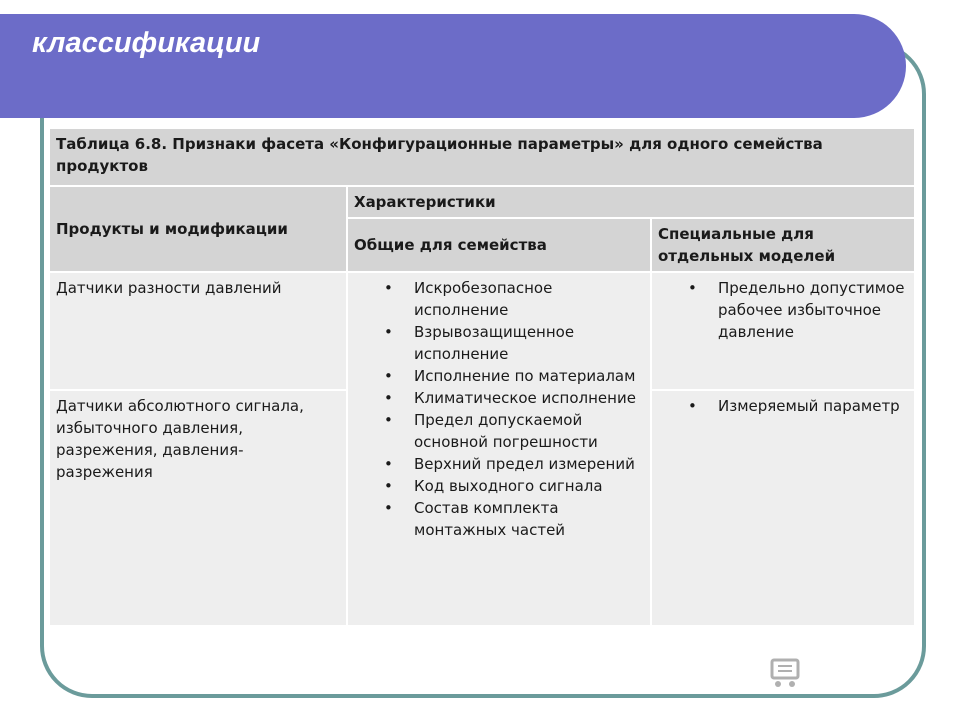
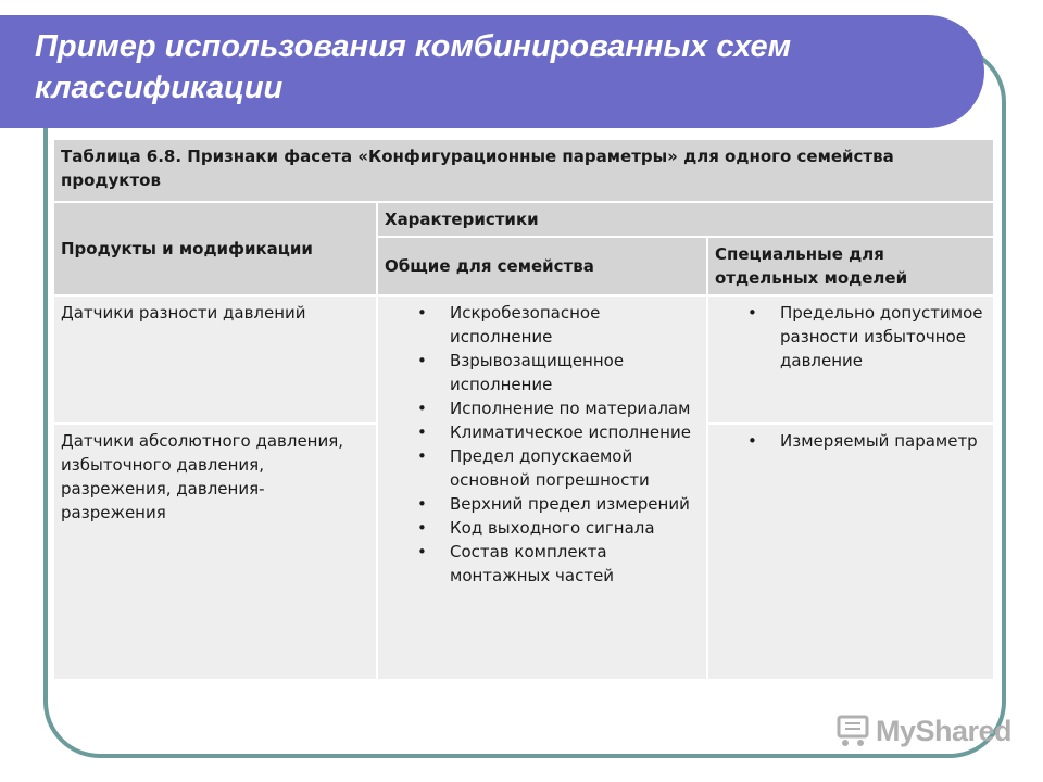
+ Пример использования комбинированных схем
  классификации
  Таблица 6.8. Признаки фасета «Конфигурационные параметры» для одного семейства продуктов
  Продукты и модификации	Характеристики
  Общие для семейства	Специальные для отдельных моделей
- Датчики разности давлений	Искробезопасное исполнение Взрывозащищенное исполнение Исполнение по материалам Климатическое исполнение Предел допускаемой основной погрешности Верхний предел измерений Код выходного сигнала Состав комплекта монтажных частей	Предельно допустимое рабочее избыточное давление
+ Датчики разности давлений	Искробезопасное исполнение Взрывозащищенное исполнение Исполнение по материалам Климатическое исполнение Предел допускаемой основной погрешности Верхний предел измерений Код выходного сигнала Состав комплекта монтажных частей	Предельно допустимое разности избыточное давление
- Датчики абсолютного сигнала, избыточного давления, разрежения, давления-разрежения	Измеряемый параметр
+ Датчики абсолютного давления, избыточного давления, разрежения, давления-разрежения	Измеряемый параметр
+ MyShared
